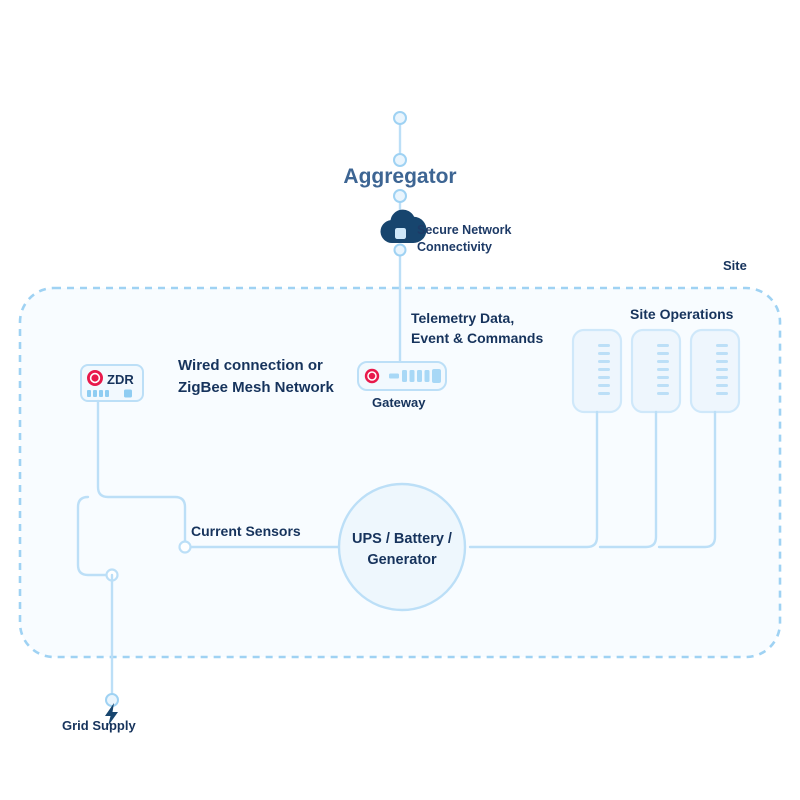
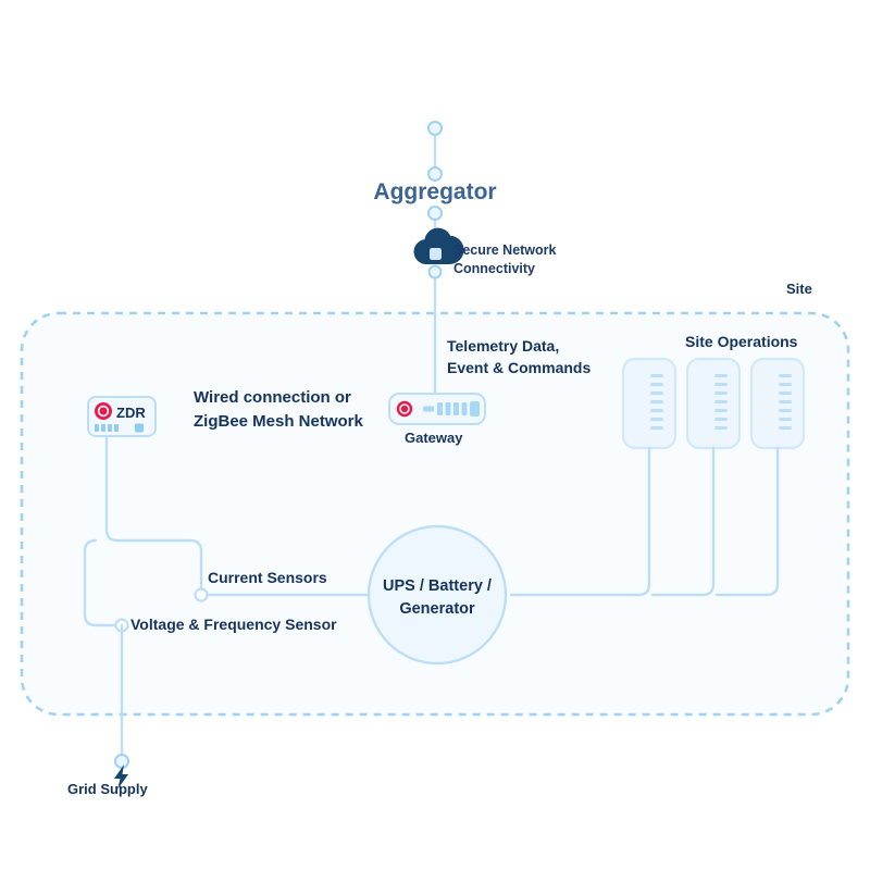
  Aggregator
  Secure Network
  Connectivity
  Site
  Telemetry Data,
  Event & Commands
  Site Operations
  Wired connection or
  ZigBee Mesh Network
  Gateway
  ZDR
  Current Sensors
+ Voltage & Frequency Sensor
  UPS / Battery /
  Generator
  Grid Supply
